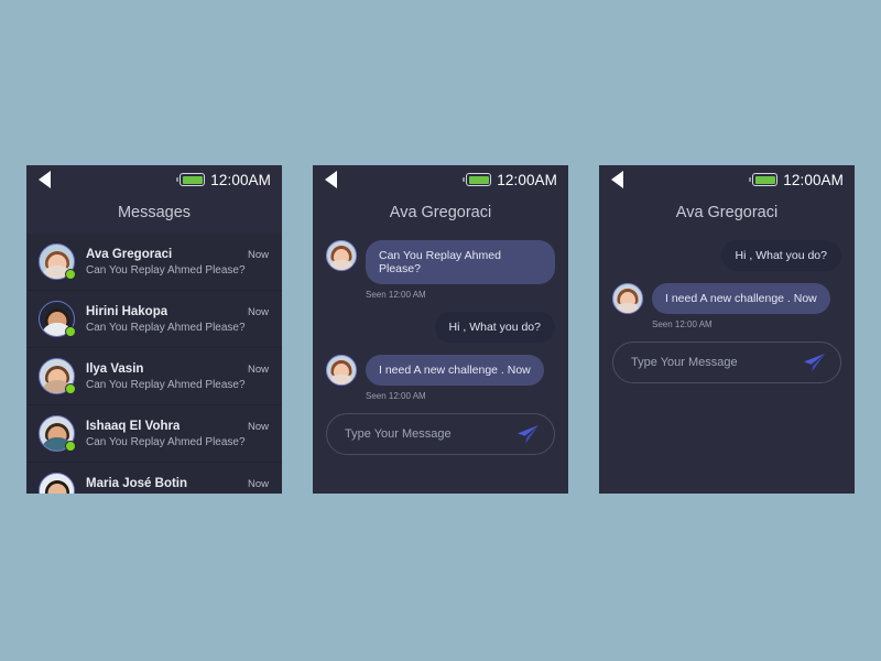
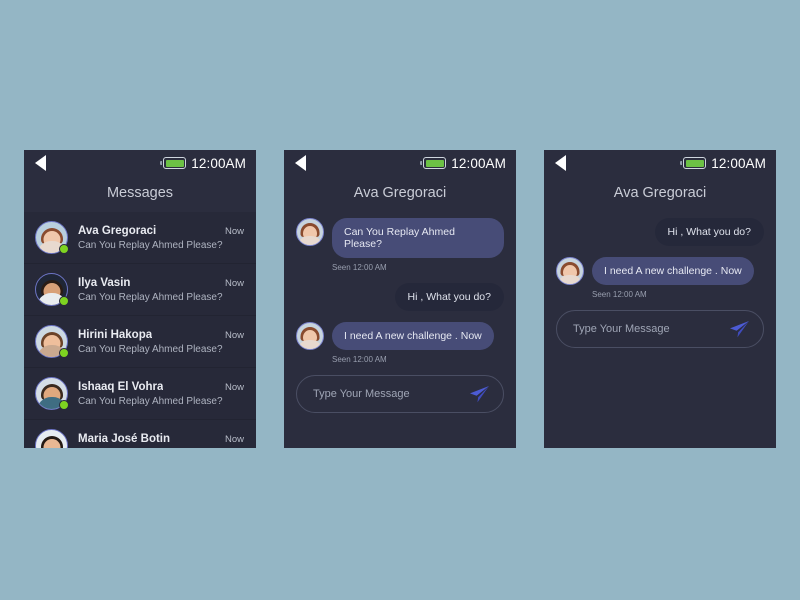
  12:00AM
  Messages
  Ava Gregoraci
  Now
  Can You Replay Ahmed Please?
- Hirini Hakopa
+ Ilya Vasin
  Now
  Can You Replay Ahmed Please?
- Ilya Vasin
+ Hirini Hakopa
  Now
  Can You Replay Ahmed Please?
  Ishaaq El Vohra
  Now
  Can You Replay Ahmed Please?
  Maria José Botin
  Now
  12:00AM
  Ava Gregoraci
  Can You Replay Ahmed Please?
  Seen 12:00 AM
  Hi , What you do?
  I need A new challenge . Now
  Seen 12:00 AM
  Type Your Message
  12:00AM
  Ava Gregoraci
  Hi , What you do?
  I need A new challenge . Now
  Seen 12:00 AM
  Type Your Message
